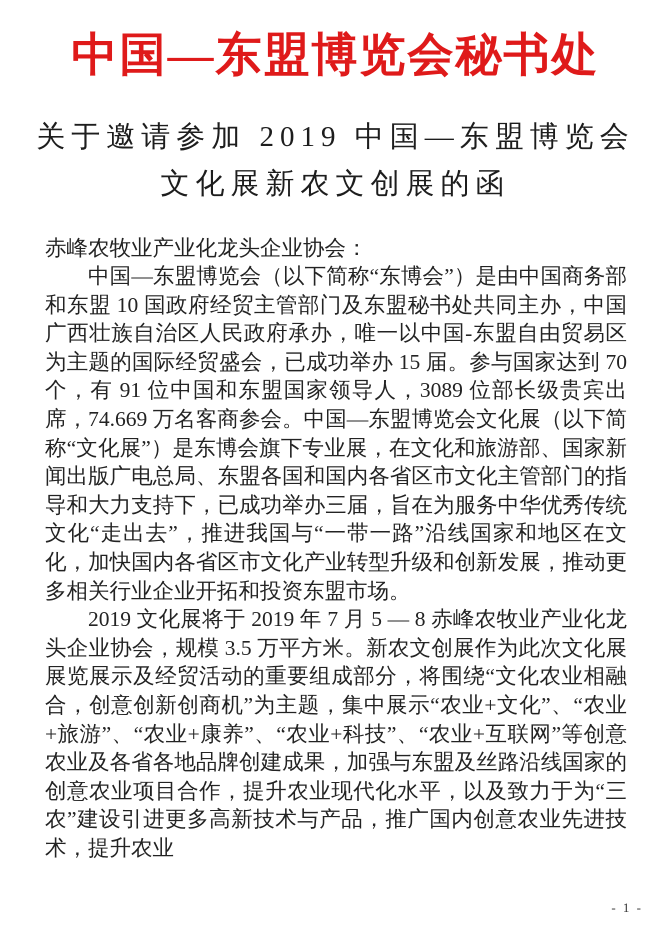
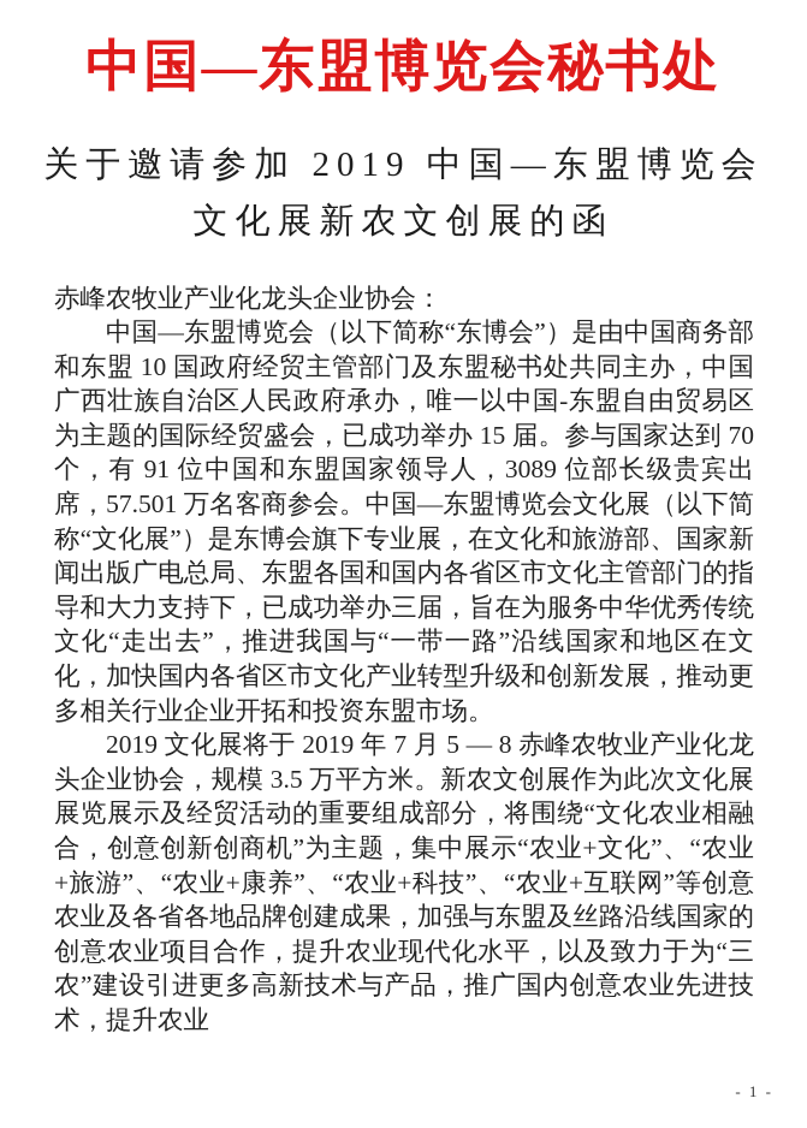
  中国—东盟博览会秘书处
  关于邀请参加 2019 中国—东盟博览会
  文化展新农文创展的函
  赤峰农牧业产业化龙头企业协会：
- 中国—东盟博览会（以下简称“东博会”）是由中国商务部和东盟 10 国政府经贸主管部门及东盟秘书处共同主办，中国广西壮族自治区人民政府承办，唯一以中国-东盟自由贸易区为主题的国际经贸盛会，已成功举办 15 届。参与国家达到 70 个，有 91 位中国和东盟国家领导人，3089 位部长级贵宾出席，74.669 万名客商参会。中国—东盟博览会文化展（以下简称“文化展”）是东博会旗下专业展，在文化和旅游部、国家新闻出版广电总局、东盟各国和国内各省区市文化主管部门的指导和大力支持下，已成功举办三届，旨在为服务中华优秀传统文化“走出去”，推进我国与“一带一路”沿线国家和地区在文化，加快国内各省区市文化产业转型升级和创新发展，推动更多相关行业企业开拓和投资东盟市场。
+ 中国—东盟博览会（以下简称“东博会”）是由中国商务部和东盟 10 国政府经贸主管部门及东盟秘书处共同主办，中国广西壮族自治区人民政府承办，唯一以中国-东盟自由贸易区为主题的国际经贸盛会，已成功举办 15 届。参与国家达到 70 个，有 91 位中国和东盟国家领导人，3089 位部长级贵宾出席，57.501 万名客商参会。中国—东盟博览会文化展（以下简称“文化展”）是东博会旗下专业展，在文化和旅游部、国家新闻出版广电总局、东盟各国和国内各省区市文化主管部门的指导和大力支持下，已成功举办三届，旨在为服务中华优秀传统文化“走出去”，推进我国与“一带一路”沿线国家和地区在文化，加快国内各省区市文化产业转型升级和创新发展，推动更多相关行业企业开拓和投资东盟市场。
  2019 文化展将于 2019 年 7 月 5 — 8 赤峰农牧业产业化龙头企业协会，规模 3.5 万平方米。新农文创展作为此次文化展展览展示及经贸活动的重要组成部分，将围绕“文化农业相融合，创意创新创商机”为主题，集中展示“农业+文化”、“农业+旅游”、“农业+康养”、“农业+科技”、“农业+互联网”等创意农业及各省各地品牌创建成果，加强与东盟及丝路沿线国家的创意农业项目合作，提升农业现代化水平，以及致力于为“三农”建设引进更多高新技术与产品，推广国内创意农业先进技术，提升农业
  - 1 -
